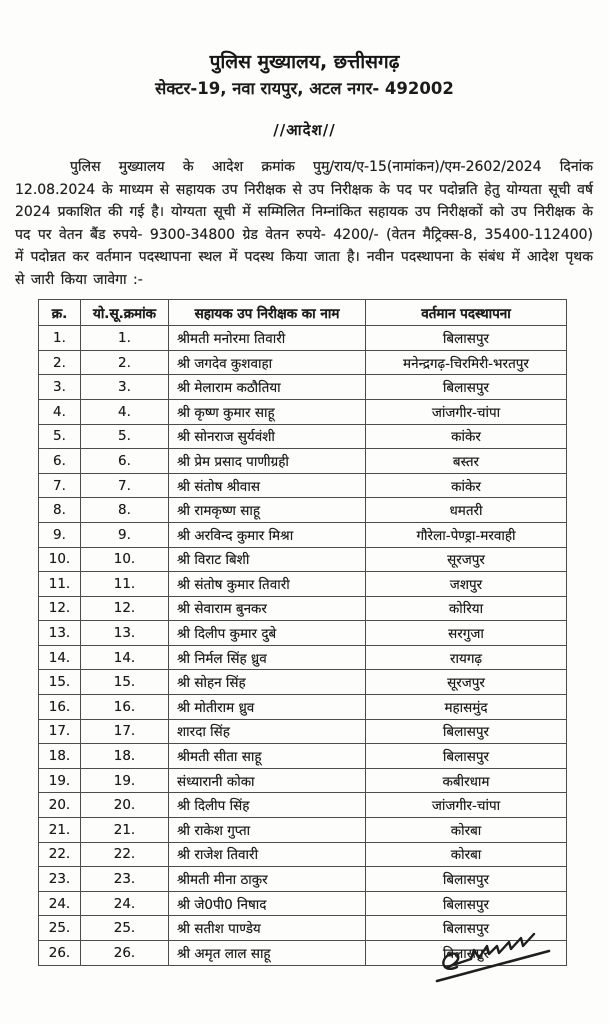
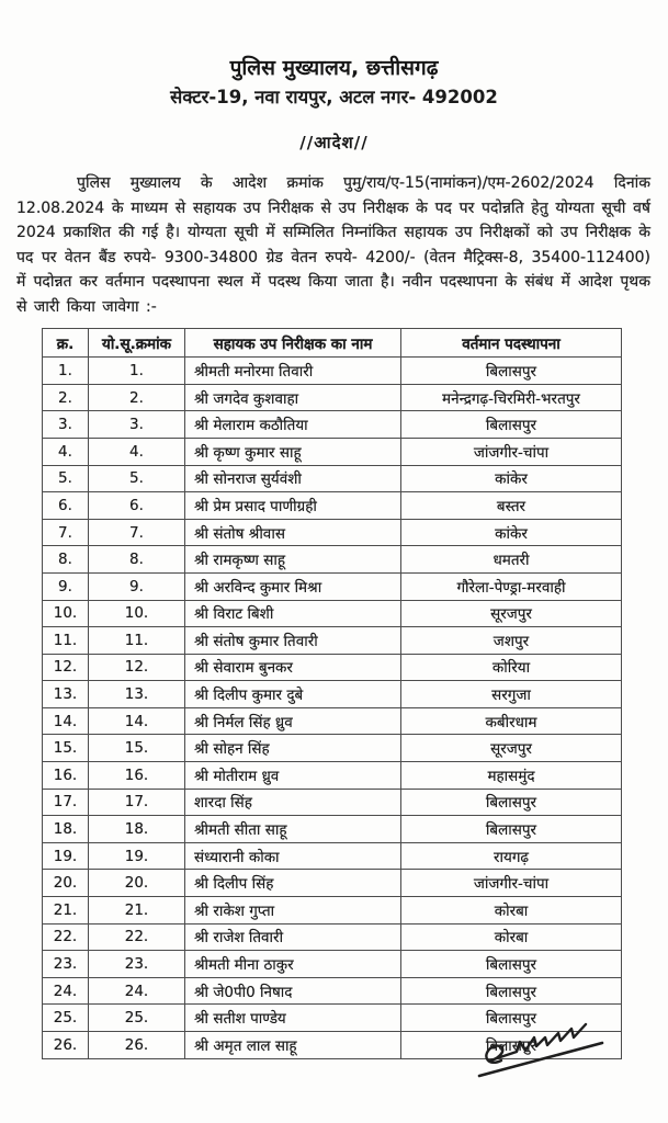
  पुलिस मुख्यालय, छत्तीसगढ़
  सेक्टर-19, नवा रायपुर, अटल नगर- 492002
  //आदेश//
  पुलिस मुख्यालय के आदेश क्रमांक पुमु/राय/ए-15(नामांकन)/एम-2602/2024 दिनांक 12.08.2024 के माध्यम से सहायक उप निरीक्षक से उप निरीक्षक के पद पर पदोन्नति हेतु योग्यता सूची वर्ष 2024 प्रकाशित की गई है। योग्यता सूची में सम्मिलित निम्नांकित सहायक उप निरीक्षकों को उप निरीक्षक के पद पर वेतन बैंड रुपये- 9300-34800 ग्रेड वेतन रुपये- 4200/- (वेतन मैट्रिक्स-8, 35400-112400) में पदोन्नत कर वर्तमान पदस्थापना स्थल में पदस्थ किया जाता है। नवीन पदस्थापना के संबंध में आदेश पृथक से जारी किया जावेगा :-
  क्र.	यो.सू.क्रमांक	सहायक उप निरीक्षक का नाम	वर्तमान पदस्थापना
  1.	1.	श्रीमती मनोरमा तिवारी	बिलासपुर
  2.	2.	श्री जगदेव कुशवाहा	मनेन्द्रगढ़-चिरमिरी-भरतपुर
  3.	3.	श्री मेलाराम कठौतिया	बिलासपुर
  4.	4.	श्री कृष्ण कुमार साहू	जांजगीर-चांपा
  5.	5.	श्री सोनराज सुर्यवंशी	कांकेर
  6.	6.	श्री प्रेम प्रसाद पाणीग्रही	बस्तर
  7.	7.	श्री संतोष श्रीवास	कांकेर
  8.	8.	श्री रामकृष्ण साहू	धमतरी
  9.	9.	श्री अरविन्द कुमार मिश्रा	गौरेला-पेण्ड्रा-मरवाही
  10.	10.	श्री विराट बिशी	सूरजपुर
  11.	11.	श्री संतोष कुमार तिवारी	जशपुर
  12.	12.	श्री सेवाराम बुनकर	कोरिया
  13.	13.	श्री दिलीप कुमार दुबे	सरगुजा
- 14.	14.	श्री निर्मल सिंह ध्रुव	रायगढ़
+ 14.	14.	श्री निर्मल सिंह ध्रुव	कबीरधाम
  15.	15.	श्री सोहन सिंह	सूरजपुर
  16.	16.	श्री मोतीराम ध्रुव	महासमुंद
  17.	17.	शारदा सिंह	बिलासपुर
  18.	18.	श्रीमती सीता साहू	बिलासपुर
- 19.	19.	संध्यारानी कोका	कबीरधाम
+ 19.	19.	संध्यारानी कोका	रायगढ़
  20.	20.	श्री दिलीप सिंह	जांजगीर-चांपा
  21.	21.	श्री राकेश गुप्ता	कोरबा
  22.	22.	श्री राजेश तिवारी	कोरबा
  23.	23.	श्रीमती मीना ठाकुर	बिलासपुर
  24.	24.	श्री जे0पी0 निषाद	बिलासपुर
  25.	25.	श्री सतीश पाण्डेय	बिलासपुर
  26.	26.	श्री अमृत लाल साहू	लासपुर
